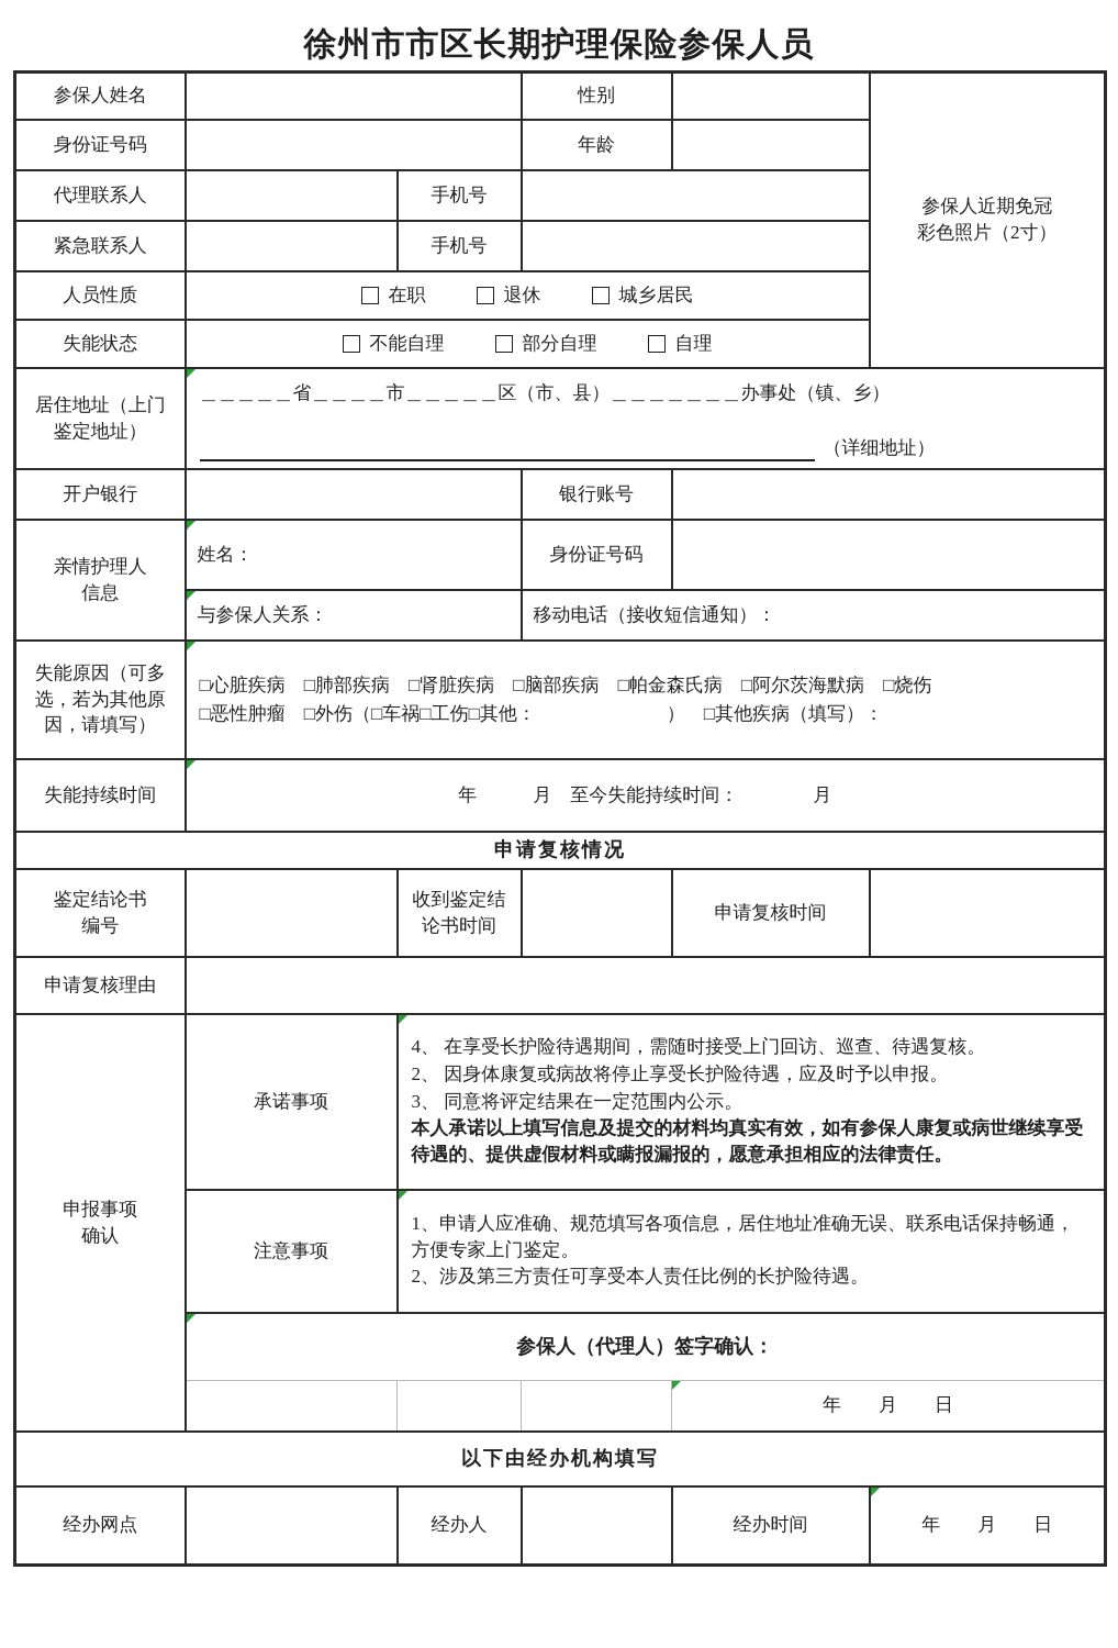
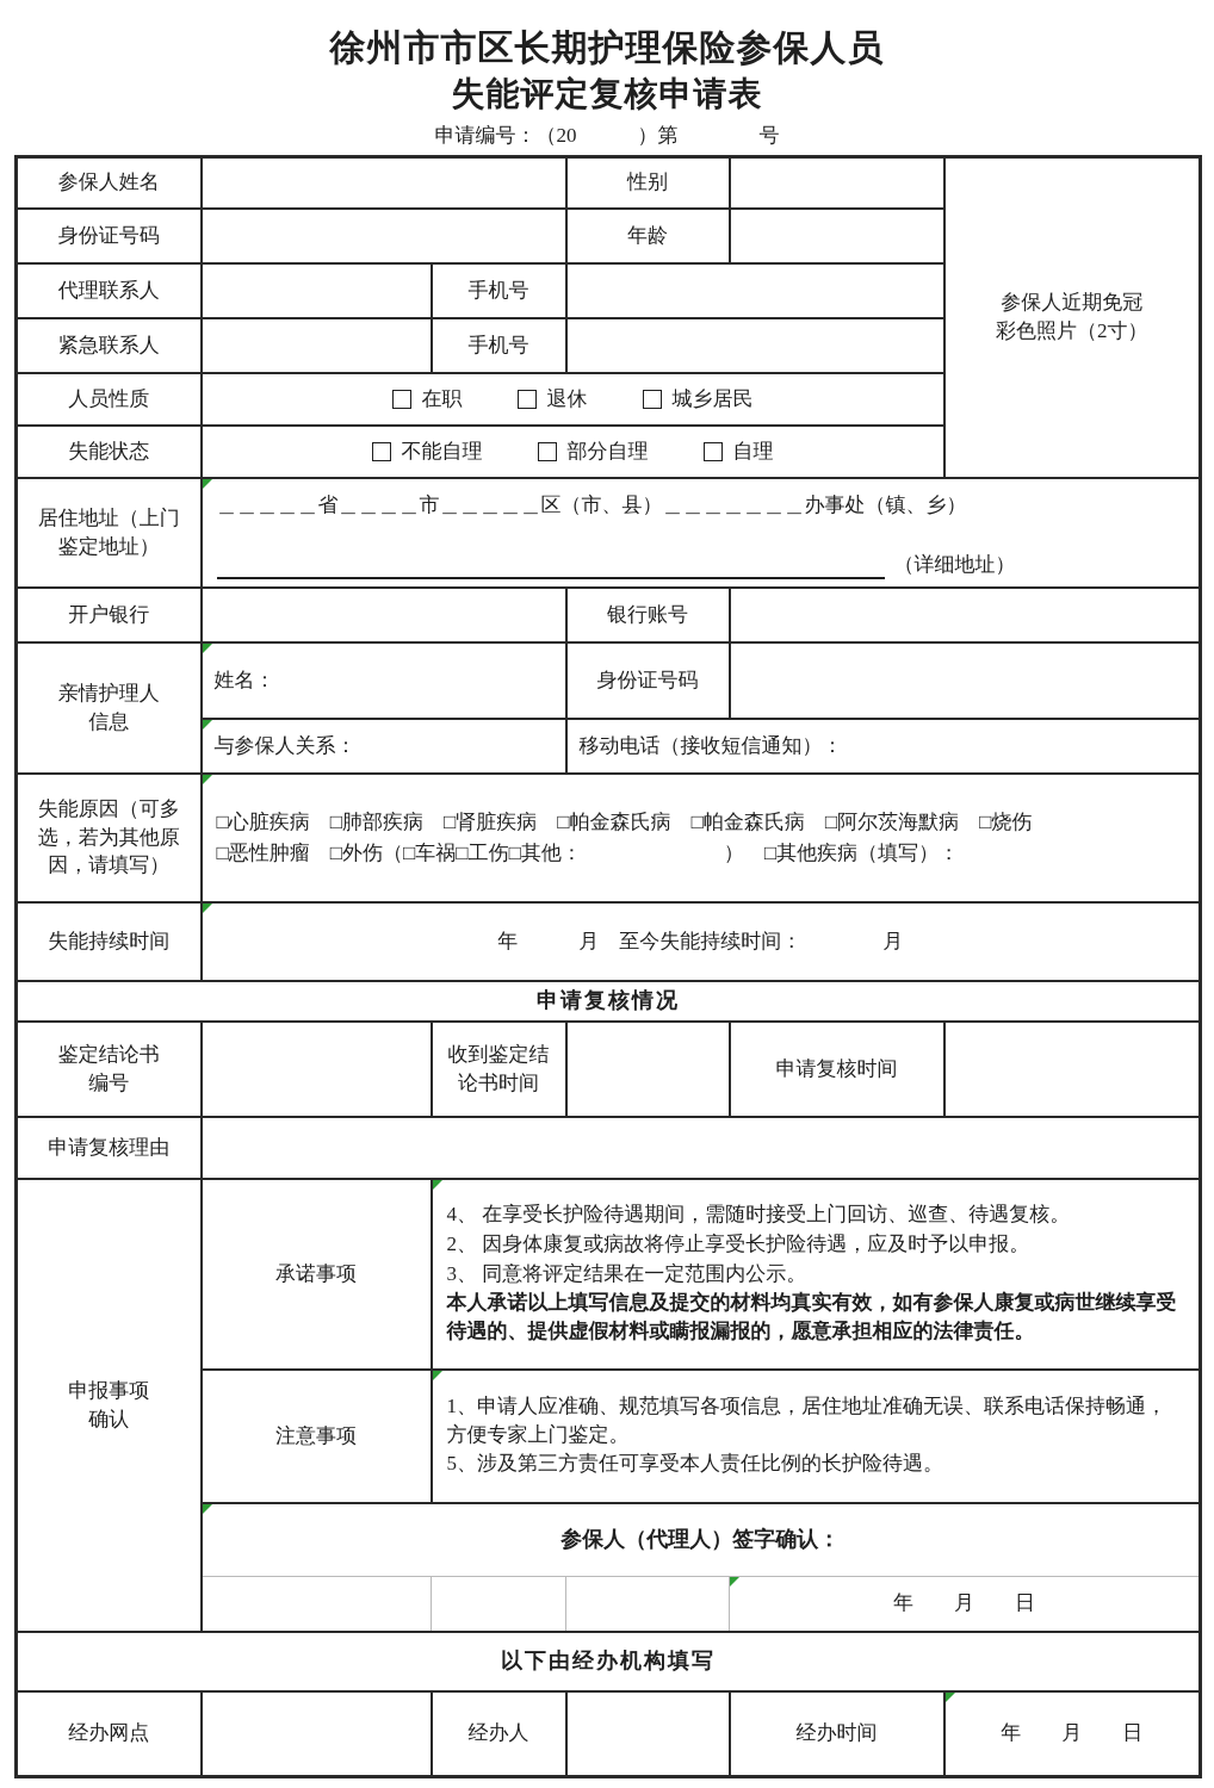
  徐州市市区长期护理保险参保人员
+ 失能评定复核申请表
+ 申请编号：（20 ）第 号
  参保人姓名		性别		参保人近期免冠 彩色照片（2寸）
  身份证号码		年龄
  代理联系人		手机号
  紧急联系人		手机号
  人员性质	在职 退休 城乡居民
  失能状态	不能自理 部分自理 自理
  居住地址（上门 鉴定地址）	＿＿＿＿＿省＿＿＿＿市＿＿＿＿＿区（市、县）＿＿＿＿＿＿＿办事处（镇、乡） （详细地址）
  开户银行		银行账号
  亲情护理人 信息	姓名：	身份证号码
  与参保人关系：	移动电话（接收短信通知）：
- 失能原因（可多 选，若为其他原 因，请填写）	□心脏疾病 □肺部疾病 □肾脏疾病 □脑部疾病 □帕金森氏病 □阿尔茨海默病 □烧伤 □恶性肿瘤 □外伤（□车祸□工伤□其他： ） □其他疾病（填写）：
+ 失能原因（可多 选，若为其他原 因，请填写）	□心脏疾病 □肺部疾病 □肾脏疾病 □帕金森氏病 □帕金森氏病 □阿尔茨海默病 □烧伤 □恶性肿瘤 □外伤（□车祸□工伤□其他： ） □其他疾病（填写）：
  失能持续时间	年 月 至今失能持续时间： 月
  申请复核情况
  鉴定结论书 编号		收到鉴定结 论书时间		申请复核时间
  申请复核理由
  申报事项 确认	承诺事项	4、 在享受长护险待遇期间，需随时接受上门回访、巡查、待遇复核。 2、 因身体康复或病故将停止享受长护险待遇，应及时予以申报。 3、 同意将评定结果在一定范围内公示。 本人承诺以上填写信息及提交的材料均真实有效，如有参保人康复或病世继续享受待遇的、提供虚假材料或瞒报漏报的，愿意承担相应的法律责任。
- 注意事项	1、申请人应准确、规范填写各项信息，居住地址准确无误、联系电话保持畅通，方便专家上门鉴定。 2、涉及第三方责任可享受本人责任比例的长护险待遇。
+ 注意事项	1、申请人应准确、规范填写各项信息，居住地址准确无误、联系电话保持畅通，方便专家上门鉴定。 5、涉及第三方责任可享受本人责任比例的长护险待遇。
  参保人（代理人）签字确认：
  			年 月 日
  以下由经办机构填写
  经办网点		经办人		经办时间	年 月 日
